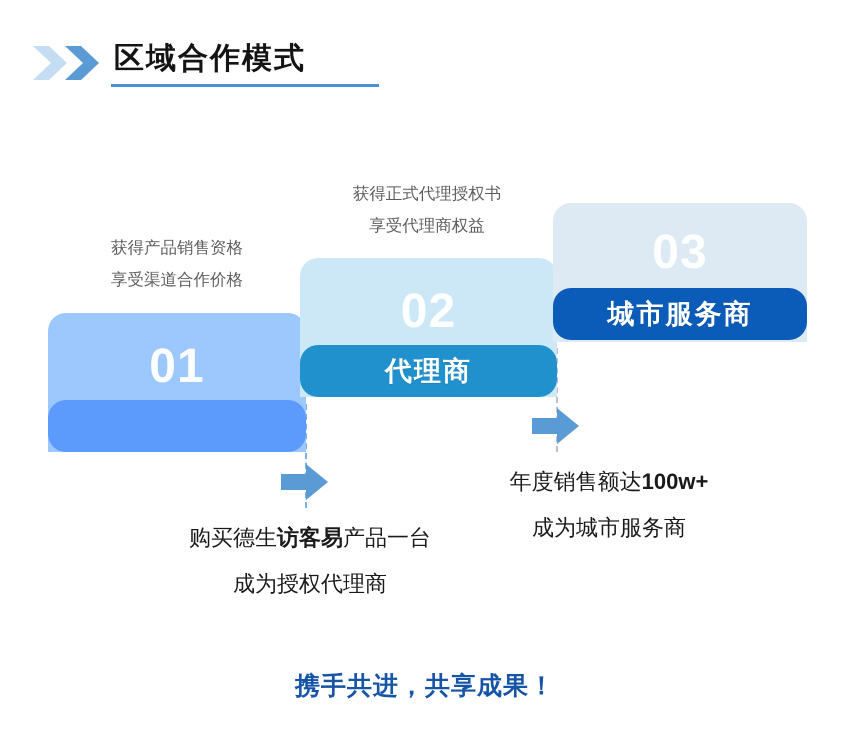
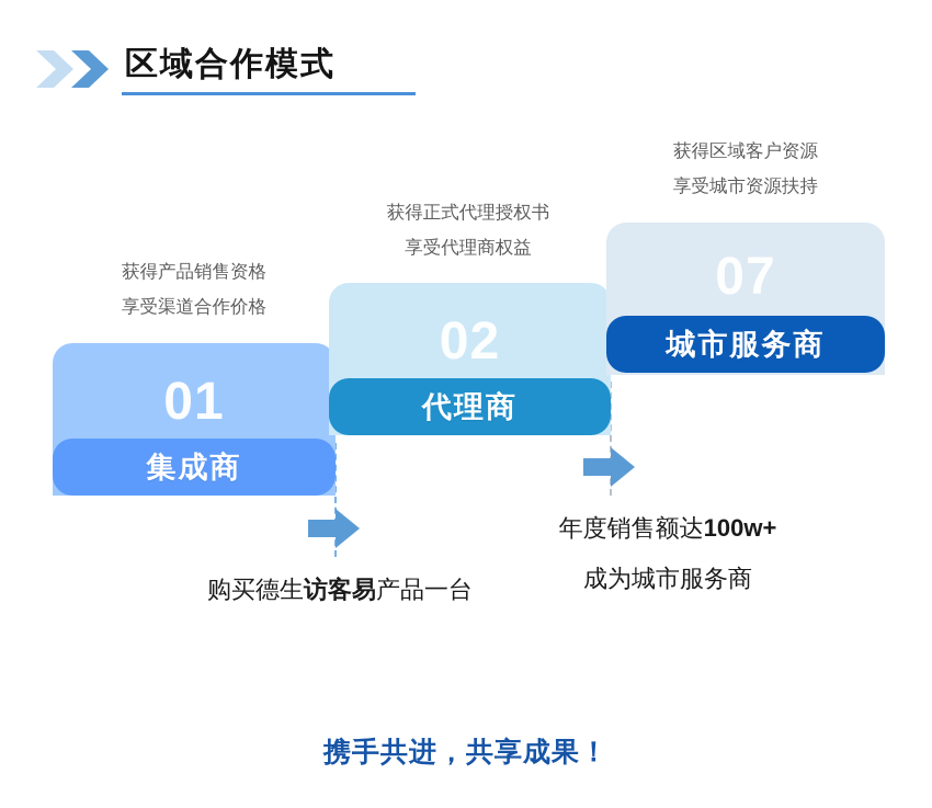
  区域合作模式
  获得产品销售资格
  享受渠道合作价格
  获得正式代理授权书
  享受代理商权益
+ 获得区域客户资源
+ 享受城市资源扶持
  01
+ 集成商
  02
  代理商
- 03
+ 07
  城市服务商
  购买德生访客易产品一台
- 成为授权代理商
  年度销售额达100w+
  成为城市服务商
  携手共进，共享成果！
